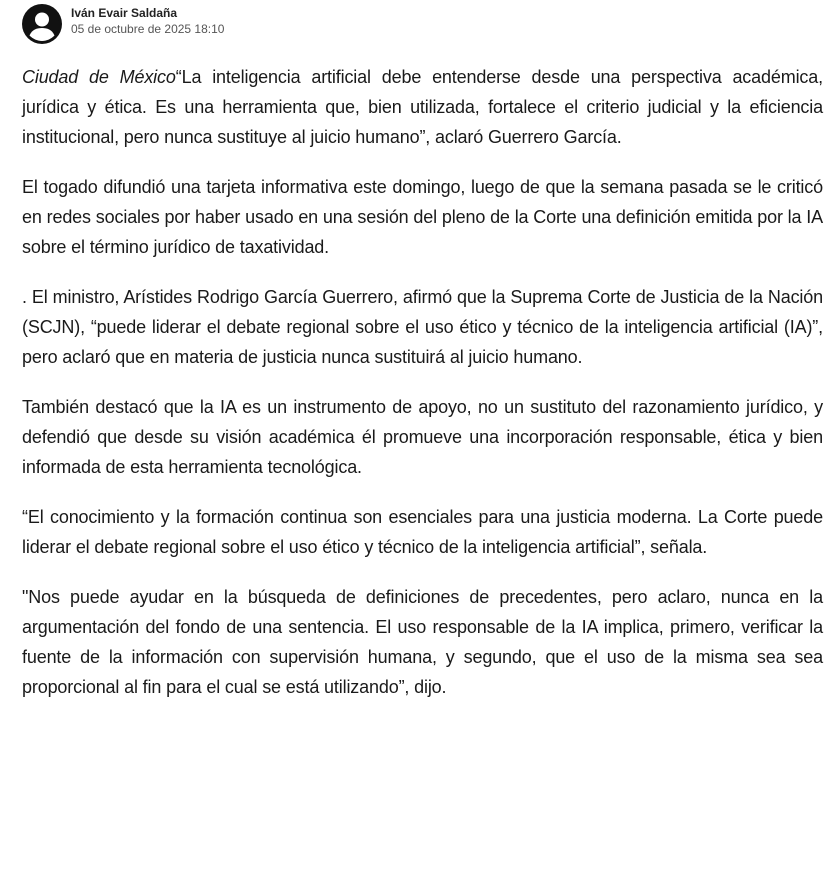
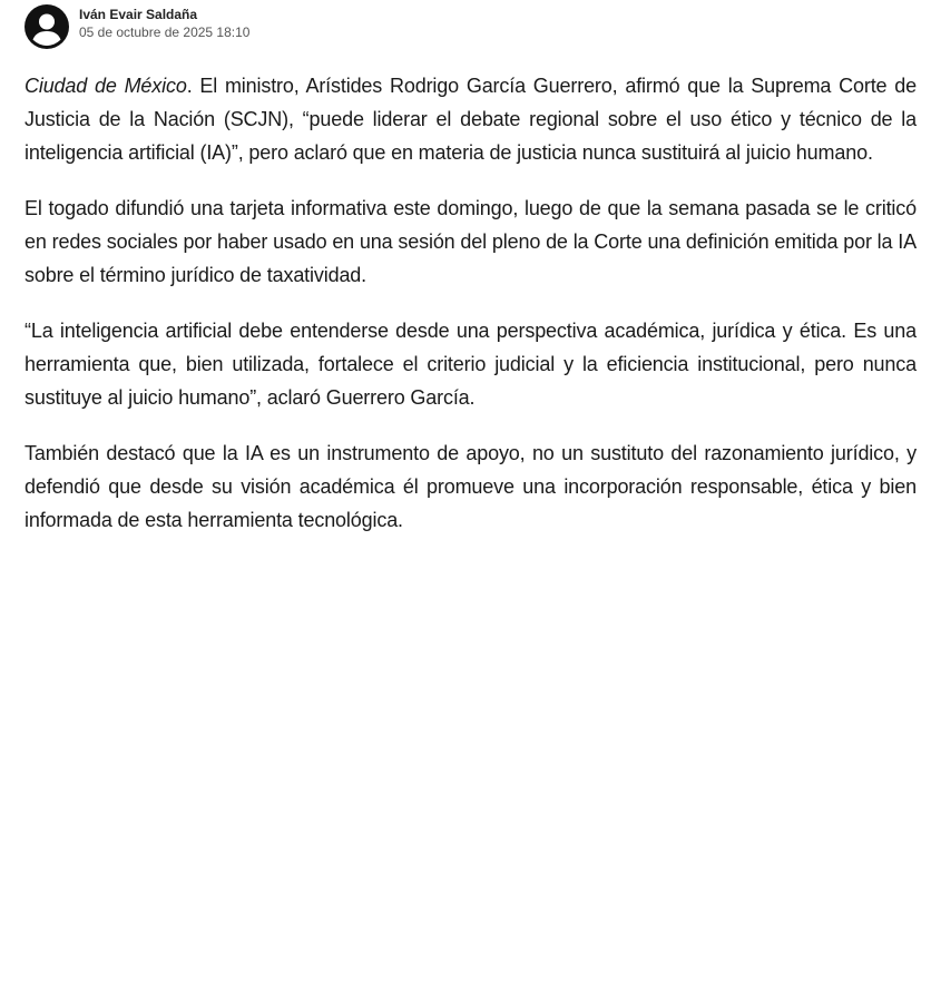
  Iván Evair Saldaña
  05 de octubre de 2025 18:10
- Ciudad de México“La inteligencia artificial debe entenderse desde una perspectiva académica, jurídica y ética. Es una herramienta que, bien utilizada, fortalece el criterio judicial y la eficiencia institucional, pero nunca sustituye al juicio humano”, aclaró Guerrero García.
+ Ciudad de México. El ministro, Arístides Rodrigo García Guerrero, afirmó que la Suprema Corte de Justicia de la Nación (SCJN), “puede liderar el debate regional sobre el uso ético y técnico de la inteligencia artificial (IA)”, pero aclaró que en materia de justicia nunca sustituirá al juicio humano.
  El togado difundió una tarjeta informativa este domingo, luego de que la semana pasada se le criticó en redes sociales por haber usado en una sesión del pleno de la Corte una definición emitida por la IA sobre el término jurídico de taxatividad.
- . El ministro, Arístides Rodrigo García Guerrero, afirmó que la Suprema Corte de Justicia de la Nación (SCJN), “puede liderar el debate regional sobre el uso ético y técnico de la inteligencia artificial (IA)”, pero aclaró que en materia de justicia nunca sustituirá al juicio humano.
+ “La inteligencia artificial debe entenderse desde una perspectiva académica, jurídica y ética. Es una herramienta que, bien utilizada, fortalece el criterio judicial y la eficiencia institucional, pero nunca sustituye al juicio humano”, aclaró Guerrero García.
  También destacó que la IA es un instrumento de apoyo, no un sustituto del razonamiento jurídico, y defendió que desde su visión académica él promueve una incorporación responsable, ética y bien informada de esta herramienta tecnológica.
- “El conocimiento y la formación continua son esenciales para una justicia moderna. La Corte puede liderar el debate regional sobre el uso ético y técnico de la inteligencia artificial”, señala.
- "Nos puede ayudar en la búsqueda de definiciones de precedentes, pero aclaro, nunca en la argumentación del fondo de una sentencia. El uso responsable de la IA implica, primero, verificar la fuente de la información con supervisión humana, y segundo, que el uso de la misma sea sea proporcional al fin para el cual se está utilizando”, dijo.
